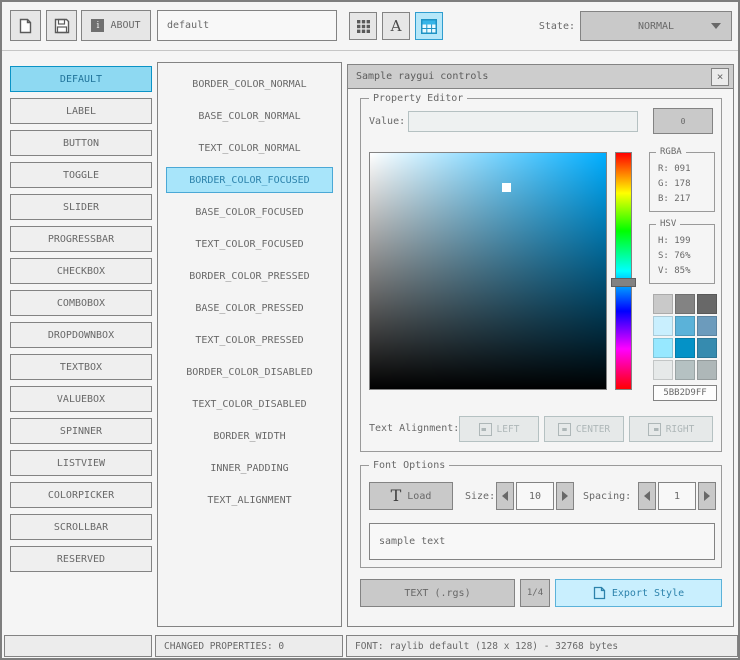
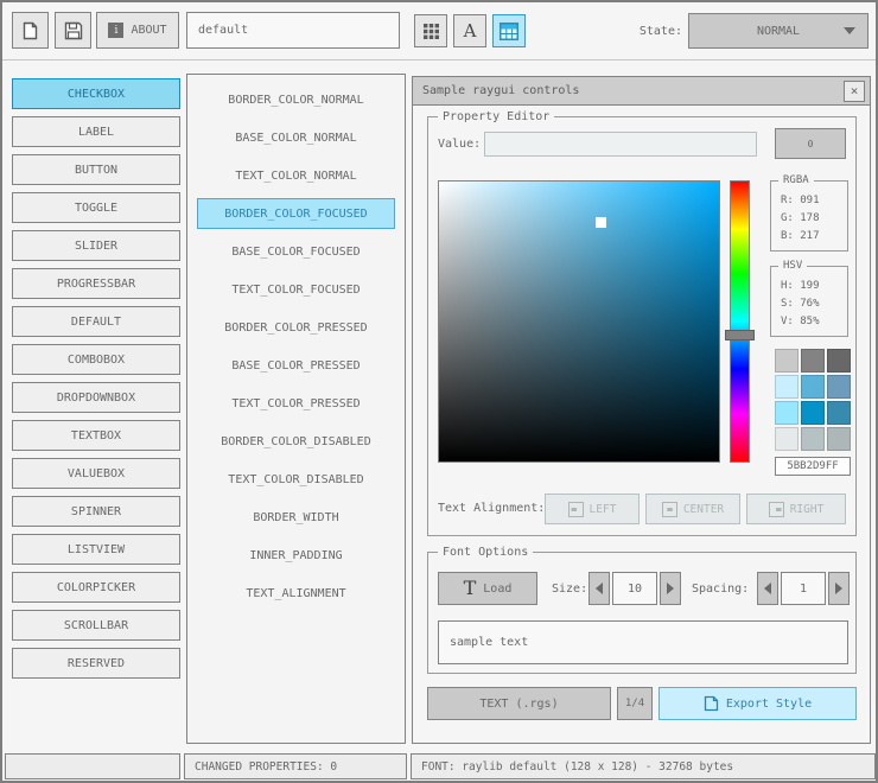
  i
  ABOUT
  default
  A
  State:
  NORMAL
- DEFAULT
+ CHECKBOX
  LABEL
  BUTTON
  TOGGLE
  SLIDER
  PROGRESSBAR
- CHECKBOX
+ DEFAULT
  COMBOBOX
  DROPDOWNBOX
  TEXTBOX
  VALUEBOX
  SPINNER
  LISTVIEW
  COLORPICKER
  SCROLLBAR
  RESERVED
  BORDER_COLOR_NORMAL
  BASE_COLOR_NORMAL
  TEXT_COLOR_NORMAL
  BORDER_COLOR_FOCUSED
  BASE_COLOR_FOCUSED
  TEXT_COLOR_FOCUSED
  BORDER_COLOR_PRESSED
  BASE_COLOR_PRESSED
  TEXT_COLOR_PRESSED
  BORDER_COLOR_DISABLED
  TEXT_COLOR_DISABLED
  BORDER_WIDTH
  INNER_PADDING
  TEXT_ALIGNMENT
  Sample raygui controls
  ×
  Property Editor
  Value:
  0
  RGBA
  R: 091
  G: 178
  B: 217
  HSV
  H: 199
  S: 76%
  V: 85%
  5BB2D9FF
  Text Alignment:
  LEFT
  CENTER
  RIGHT
  Font Options
  T
  Load
  Size:
  10
  Spacing:
  1
  sample text
  TEXT (.rgs)
  1/4
  Export Style
  CHANGED PROPERTIES: 0
  FONT: raylib default (128 x 128) - 32768 bytes
